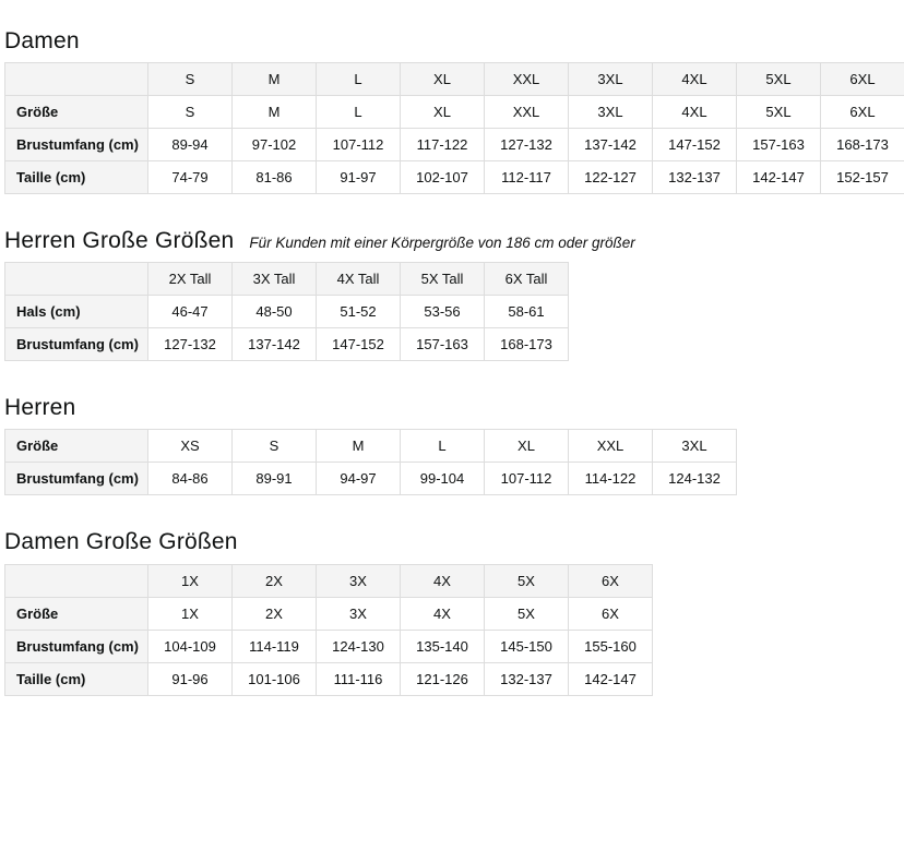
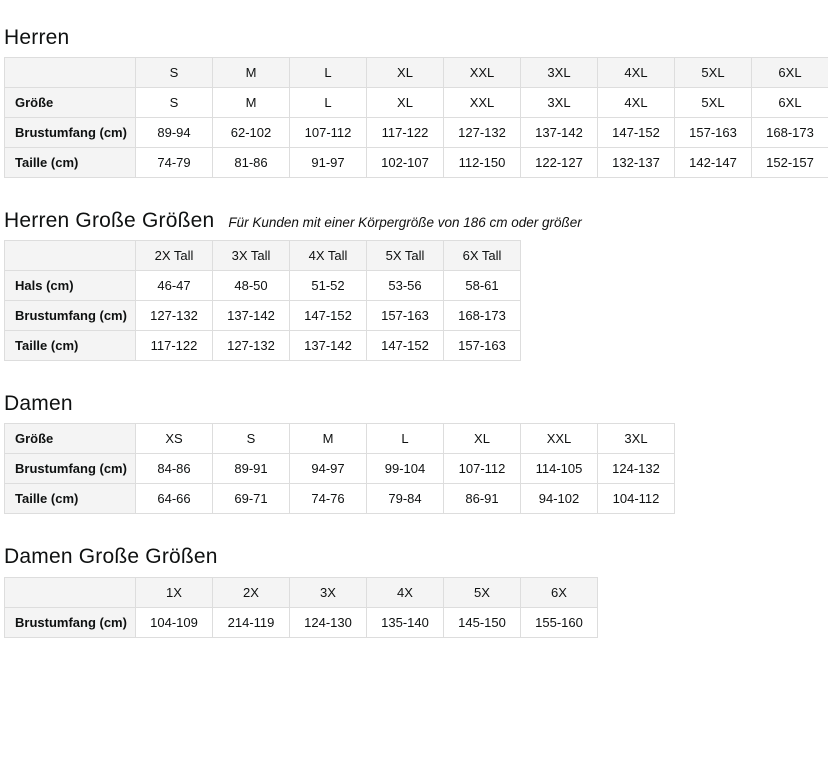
- Damen
+ Herren
  	S	M	L	XL	XXL	3XL	4XL	5XL	6XL
  Größe	S	M	L	XL	XXL	3XL	4XL	5XL	6XL
- Brustumfang (cm)	89-94	97-102	107-112	117-122	127-132	137-142	147-152	157-163	168-173
+ Brustumfang (cm)	89-94	62-102	107-112	117-122	127-132	137-142	147-152	157-163	168-173
- Taille (cm)	74-79	81-86	91-97	102-107	112-117	122-127	132-137	142-147	152-157
+ Taille (cm)	74-79	81-86	91-97	102-107	112-150	122-127	132-137	142-147	152-157
  Herren Große Größen
  Für Kunden mit einer Körpergröße von 186 cm oder größer
  	2X Tall	3X Tall	4X Tall	5X Tall	6X Tall
  Hals (cm)	46-47	48-50	51-52	53-56	58-61
  Brustumfang (cm)	127-132	137-142	147-152	157-163	168-173
+ Taille (cm)	117-122	127-132	137-142	147-152	157-163
- Herren
+ Damen
  Größe	XS	S	M	L	XL	XXL	3XL
- Brustumfang (cm)	84-86	89-91	94-97	99-104	107-112	114-122	124-132
+ Brustumfang (cm)	84-86	89-91	94-97	99-104	107-112	114-105	124-132
+ Taille (cm)	64-66	69-71	74-76	79-84	86-91	94-102	104-112
  Damen Große Größen
  	1X	2X	3X	4X	5X	6X
- Größe	1X	2X	3X	4X	5X	6X
- Brustumfang (cm)	104-109	114-119	124-130	135-140	145-150	155-160
+ Brustumfang (cm)	104-109	214-119	124-130	135-140	145-150	155-160
- Taille (cm)	91-96	101-106	111-116	121-126	132-137	142-147
